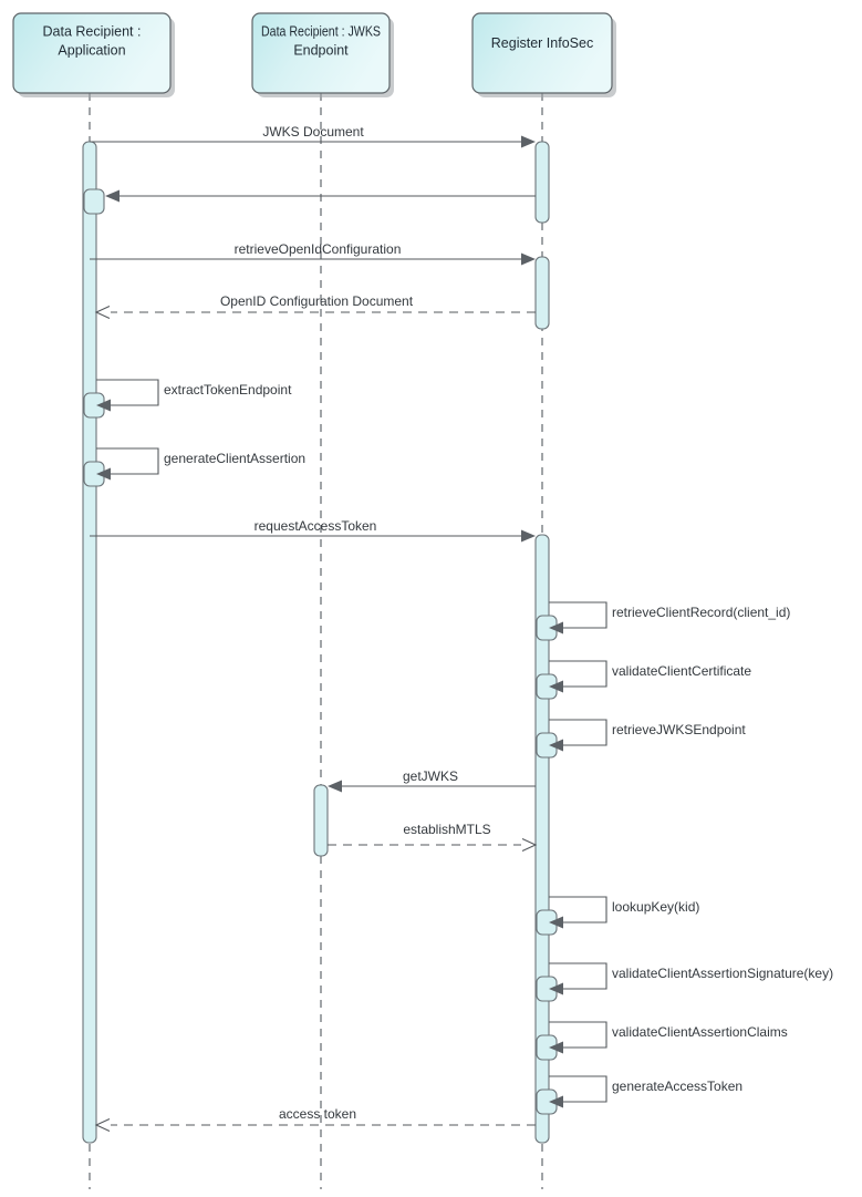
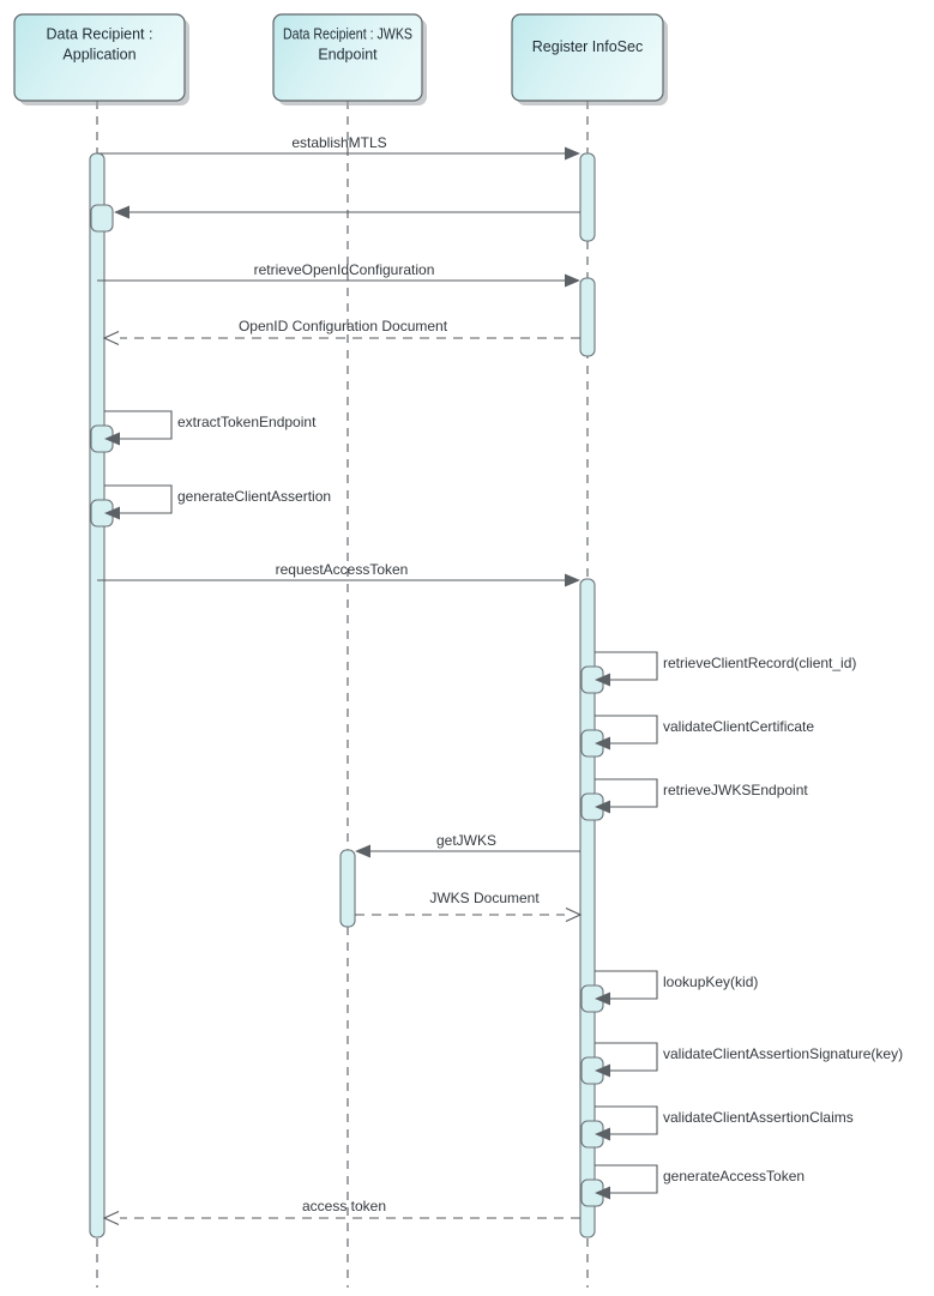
  Data Recipient :
  Application
  Data Recipient : JWKS
  Endpoint
  Register InfoSec
- JWKS Document
+ establishMTLS
  retrieveOpenIdConfiguration
  OpenID Configuration Document
  extractTokenEndpoint
  generateClientAssertion
  requestAccessToken
  retrieveClientRecord(client_id)
  validateClientCertificate
  retrieveJWKSEndpoint
  getJWKS
- establishMTLS
+ JWKS Document
  lookupKey(kid)
  validateClientAssertionSignature(key)
  validateClientAssertionClaims
  generateAccessToken
  access token
